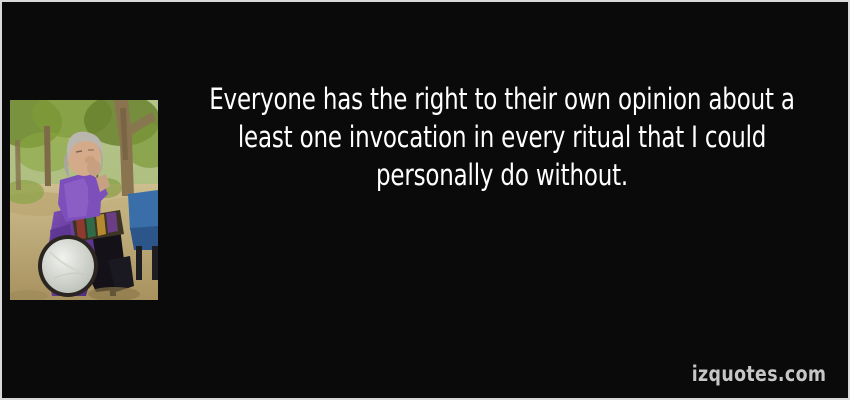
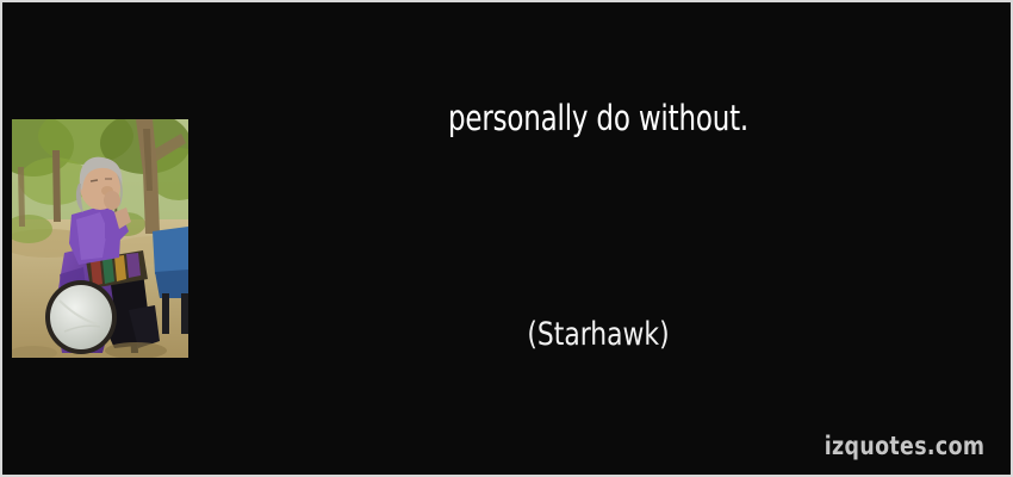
- Everyone has the right to their own opinion about a
- least one invocation in every ritual that I could
  personally do without.
+ (Starhawk)
  izquotes.com
